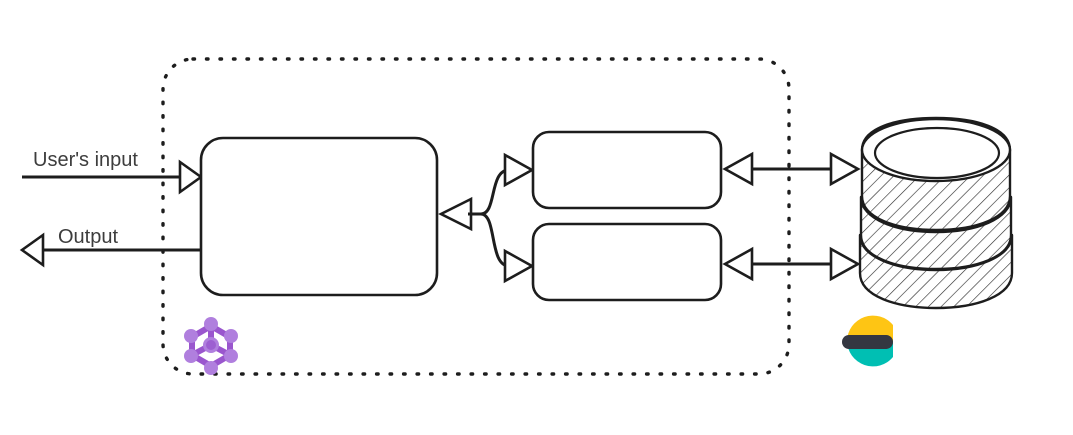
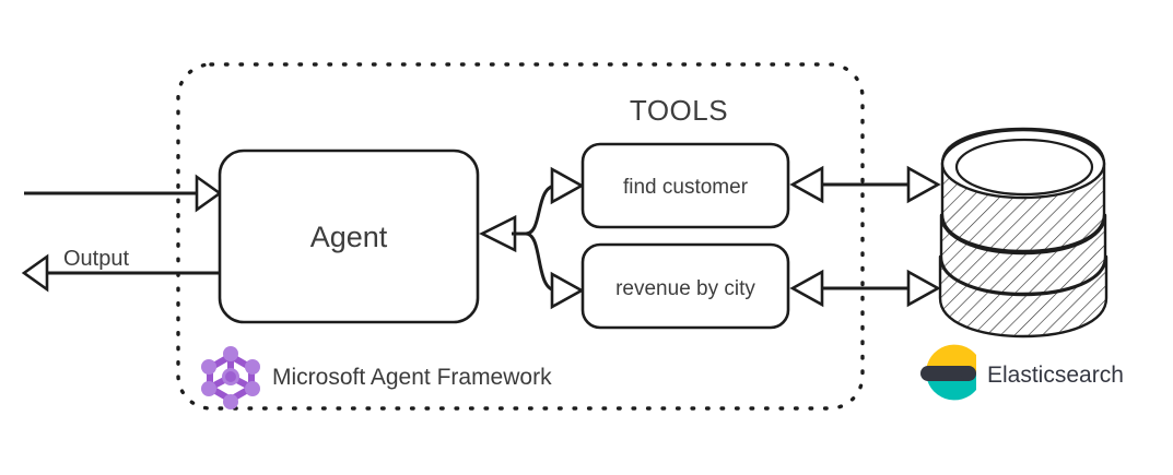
- User's input
  Output
+ Agent
+ TOOLS
+ find customer
+ revenue by city
+ Microsoft Agent Framework
+ Elasticsearch
